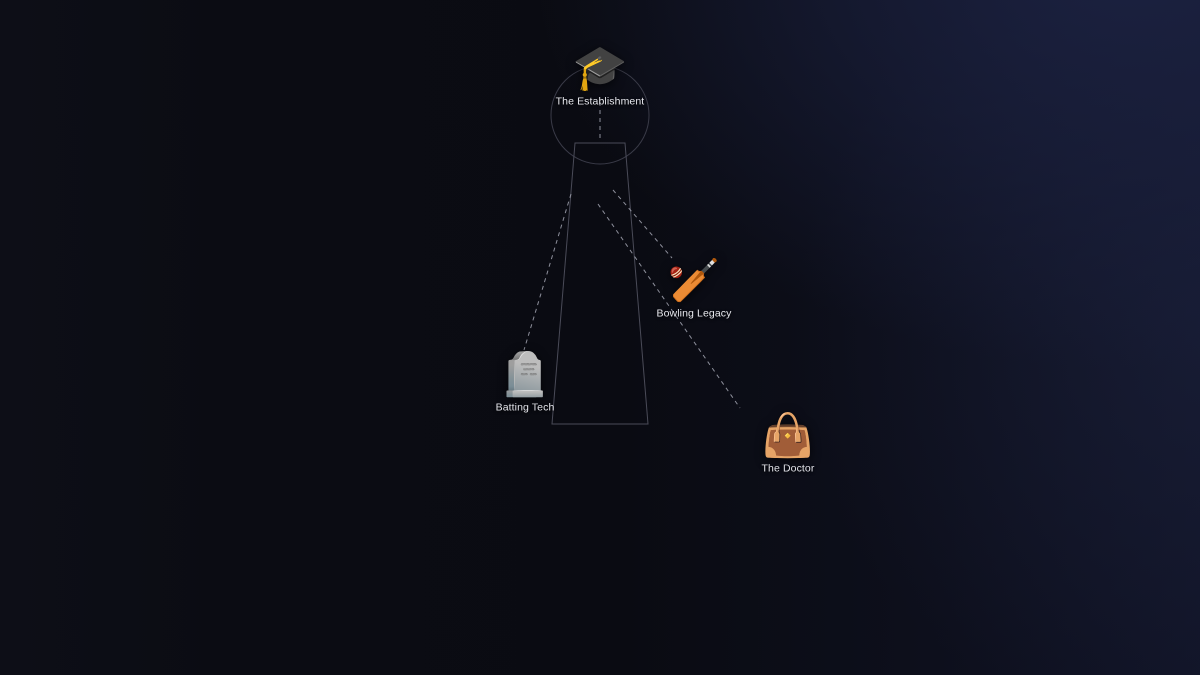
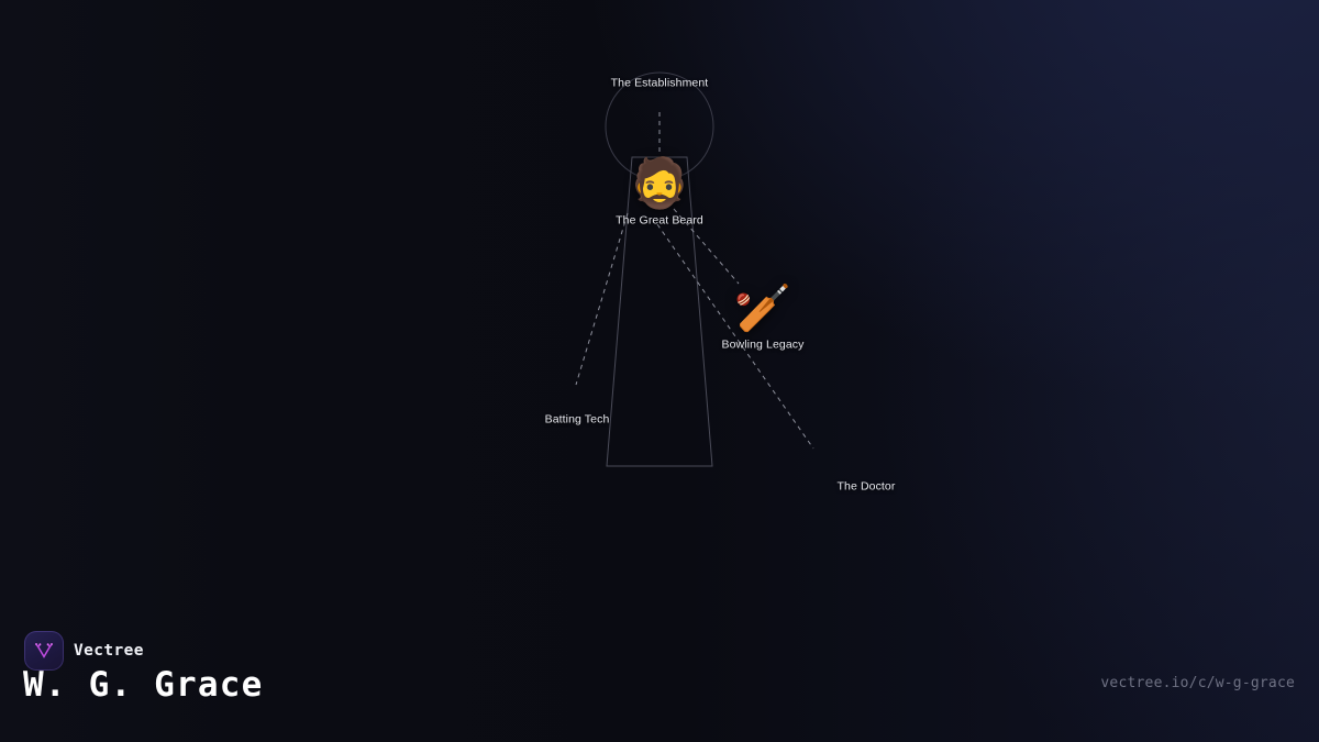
- 🎓
  The Establishment
+ 🧔
+ The Great Beard
  🏏
  Bowling Legacy
- 🪦
  Batting Tech
- 👜
  The Doctor
+ Vectree
+ W. G. Grace
+ vectree.io/c/w-g-grace
